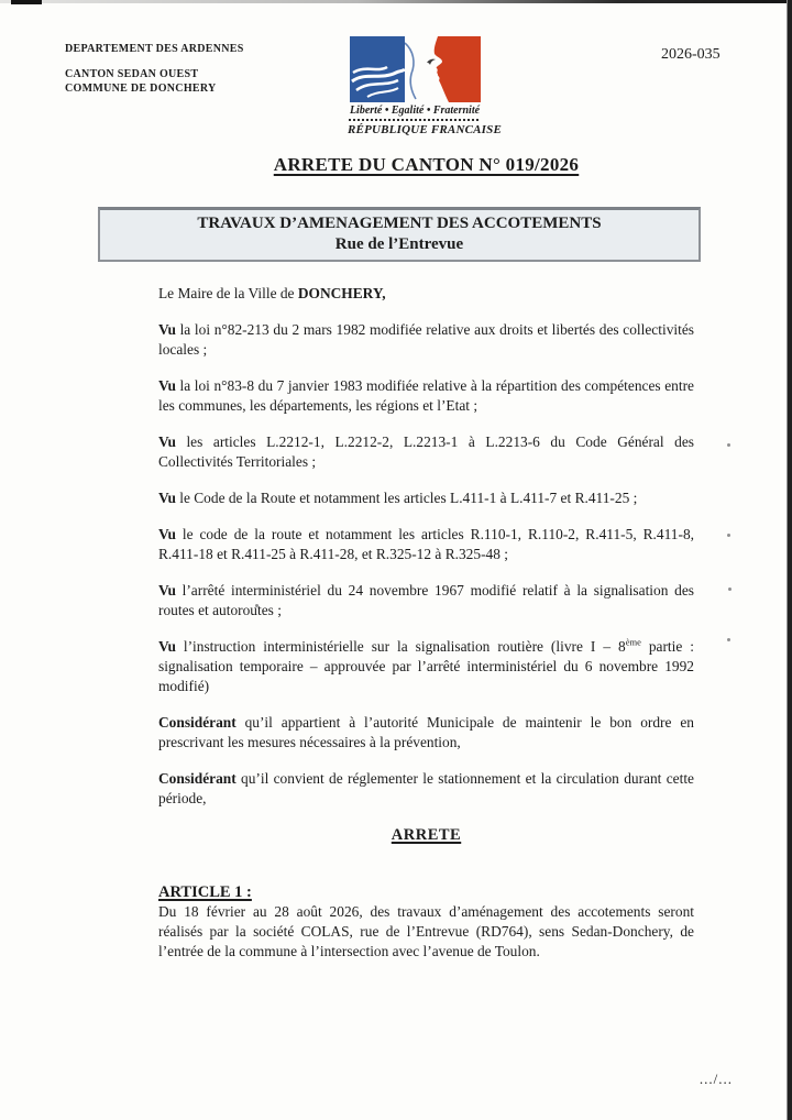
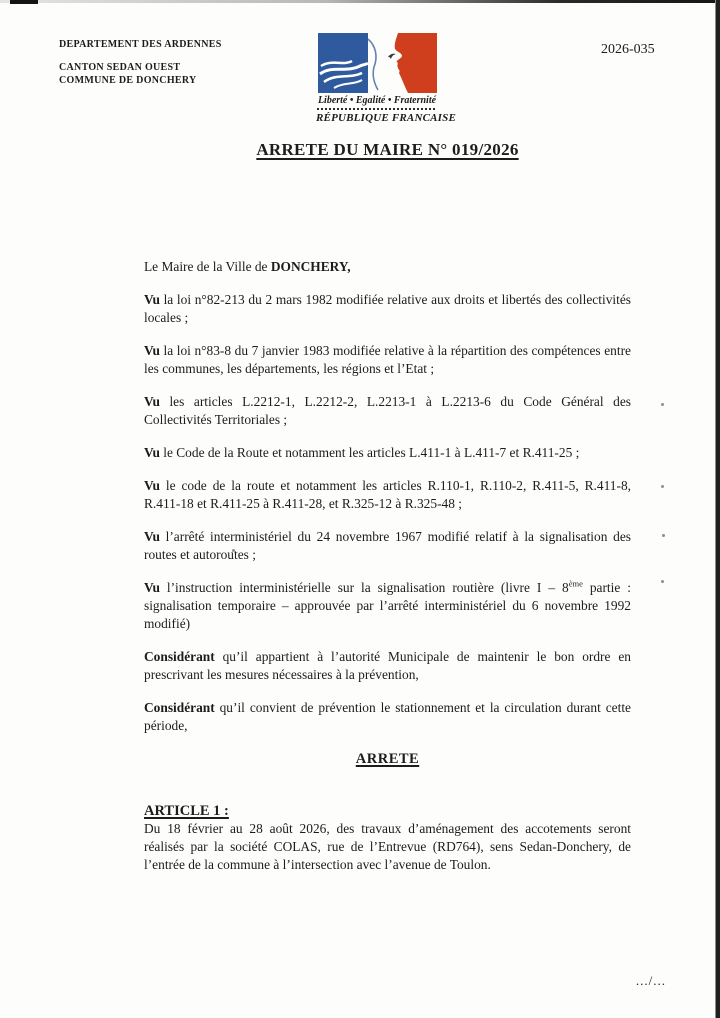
  DEPARTEMENT DES ARDENNES
  CANTON SEDAN OUEST
  COMMUNE DE DONCHERY
  2026-035
  Liberté • Egalité • Fraternité
  RÉPUBLIQUE FRANCAISE
- ARRETE DU CANTON N° 019/2026
+ ARRETE DU MAIRE N° 019/2026
- TRAVAUX D’AMENAGEMENT DES ACCOTEMENTS
- Rue de l’Entrevue
  Le Maire de la Ville de DONCHERY,
  Vu la loi n°82-213 du 2 mars 1982 modifiée relative aux droits et libertés des collectivités locales ;
  Vu la loi n°83-8 du 7 janvier 1983 modifiée relative à la répartition des compétences entre les communes, les départements, les régions et l’Etat ;
  Vu les articles L.2212-1, L.2212-2, L.2213-1 à L.2213-6 du Code Général des Collectivités Territoriales ;
  Vu le Code de la Route et notamment les articles L.411-1 à L.411-7 et R.411-25 ;
  Vu le code de la route et notamment les articles R.110-1, R.110-2, R.411-5, R.411-8, R.411-18 et R.411-25 à R.411-28, et R.325-12 à R.325-48 ;
  Vu l’arrêté interministériel du 24 novembre 1967 modifié relatif à la signalisation des routes et autoroutes ;
  Vu l’instruction interministérielle sur la signalisation routière (livre I – 8ème partie : signalisation temporaire – approuvée par l’arrêté interministériel du 6 novembre 1992 modifié)
  Considérant qu’il appartient à l’autorité Municipale de maintenir le bon ordre en prescrivant les mesures nécessaires à la prévention,
- Considérant qu’il convient de réglementer le stationnement et la circulation durant cette période,
+ Considérant qu’il convient de prévention le stationnement et la circulation durant cette période,
  ARRETE
  ARTICLE 1 :
  Du 18 février au 28 août 2026, des travaux d’aménagement des accotements seront réalisés par la société COLAS, rue de l’Entrevue (RD764), sens Sedan-Donchery, de l’entrée de la commune à l’intersection avec l’avenue de Toulon.
  .../...
